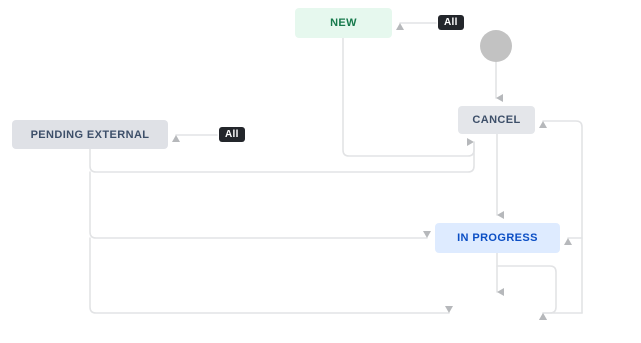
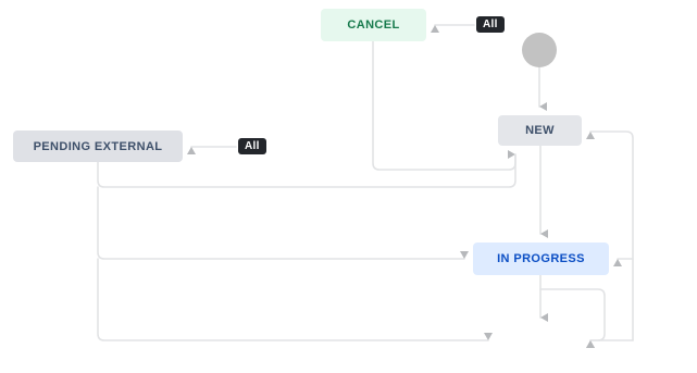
- NEW
+ CANCEL
  PENDING EXTERNAL
- CANCEL
+ NEW
  IN PROGRESS
  All
  All
